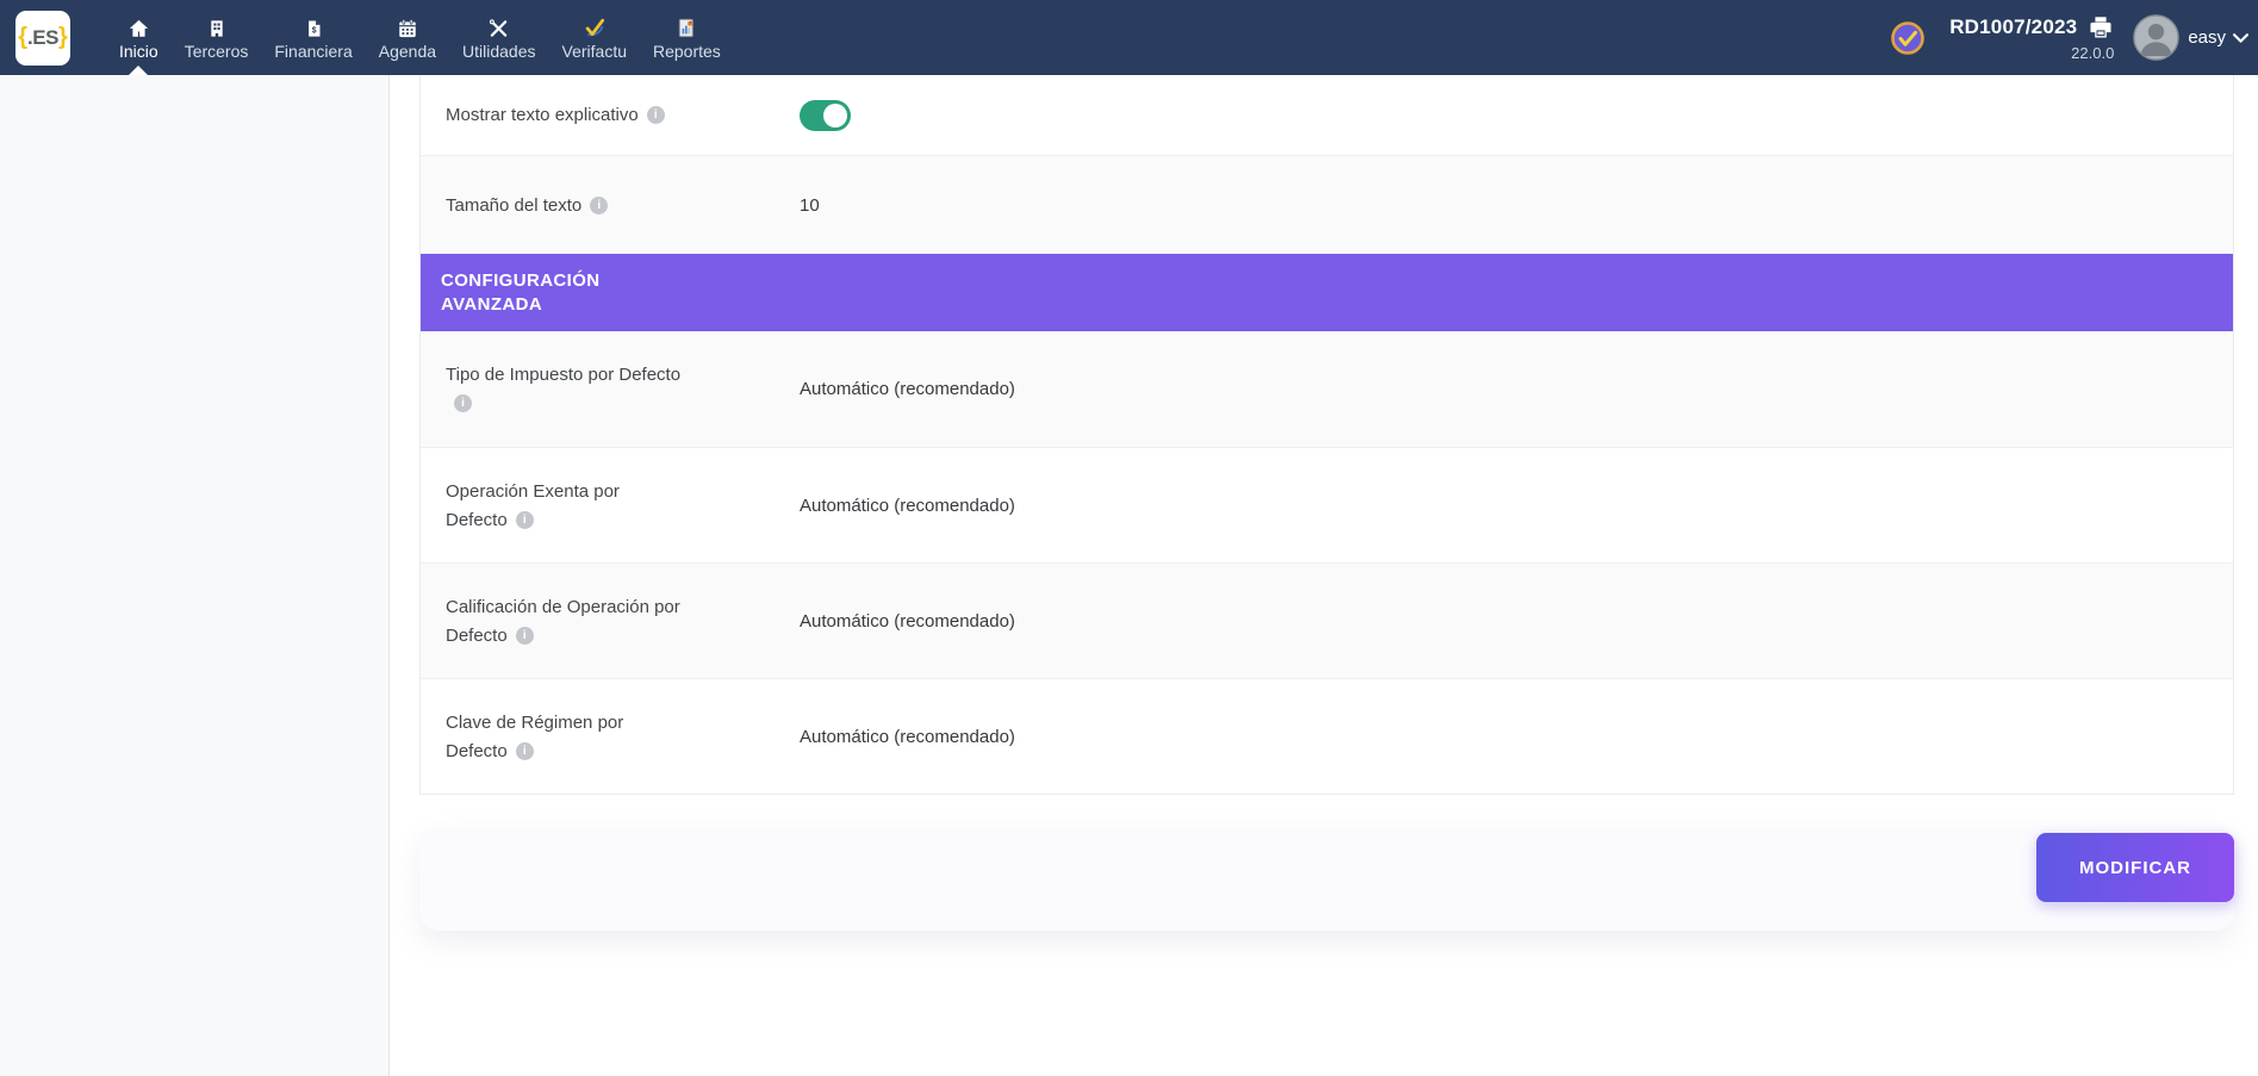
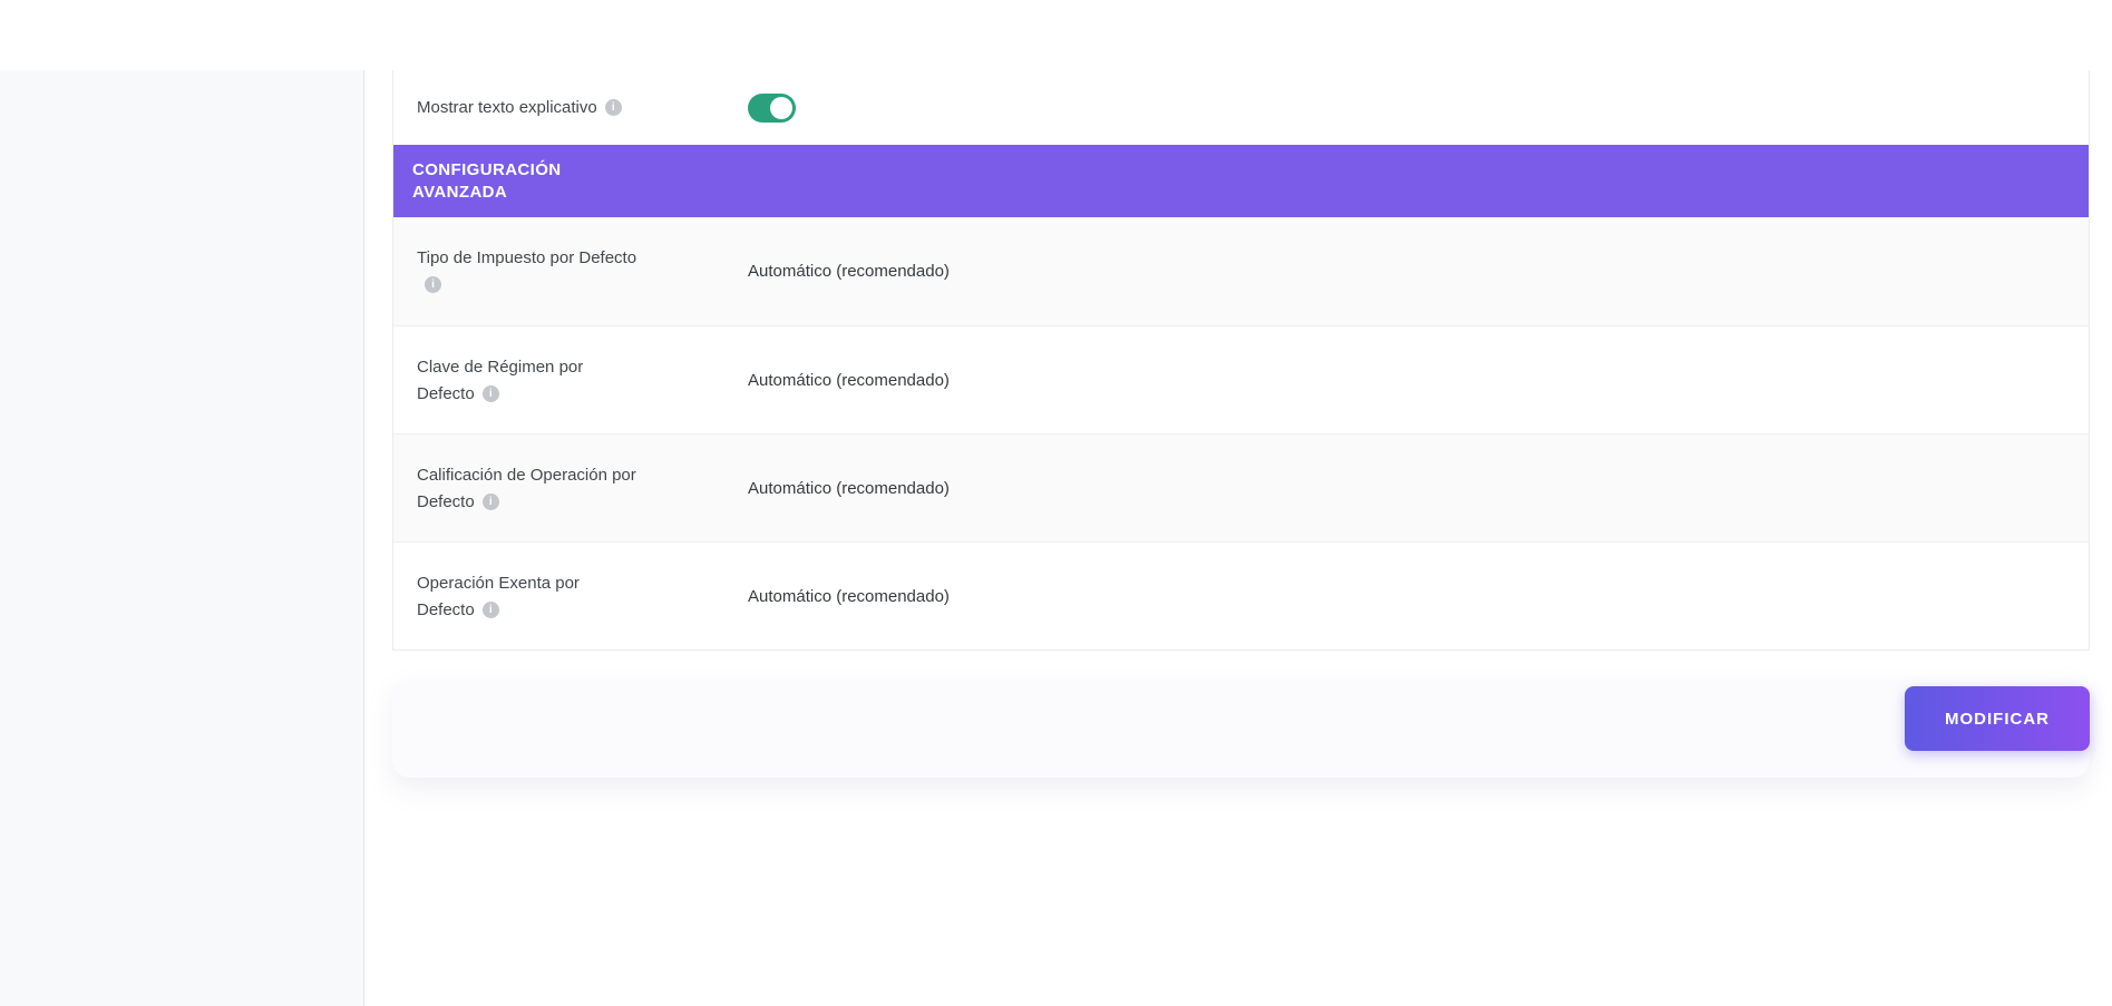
- {
- .ES
- }
- Inicio
- Terceros
- Financiera
- Agenda
- Utilidades
- Verifactu
- Reportes
- RD1007/2023
- 22.0.0
- easy
  Mostrar texto explicativo
- Tamaño del texto
- 10
  CONFIGURACIÓN
  AVANZADA
  Tipo de Impuesto por Defecto
  Automático (recomendado)
- Operación Exenta por
+ Clave de Régimen por
  Defecto
  Automático (recomendado)
  Calificación de Operación por
  Defecto
  Automático (recomendado)
- Clave de Régimen por
+ Operación Exenta por
  Defecto
  Automático (recomendado)
  MODIFICAR
